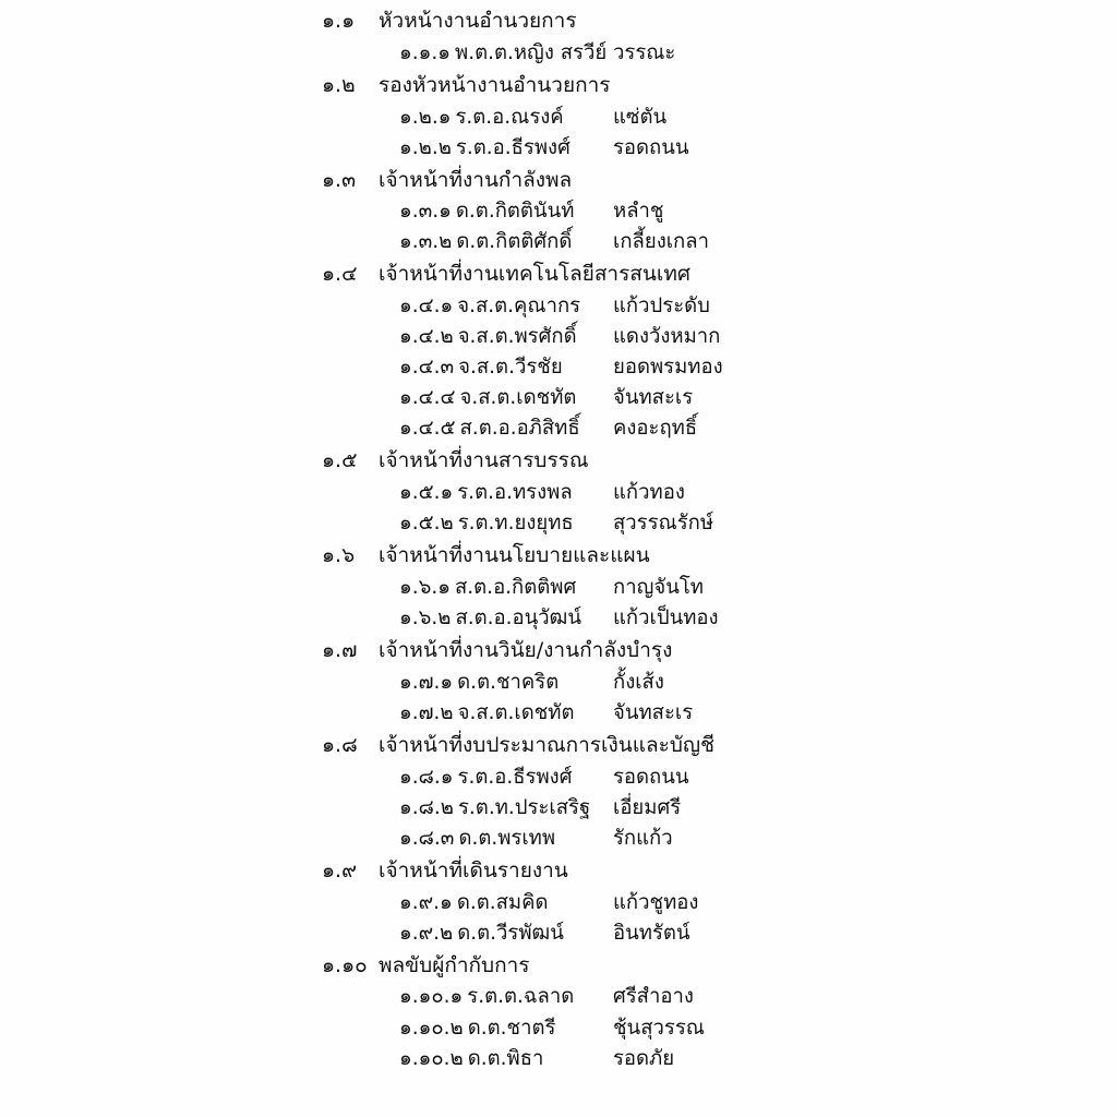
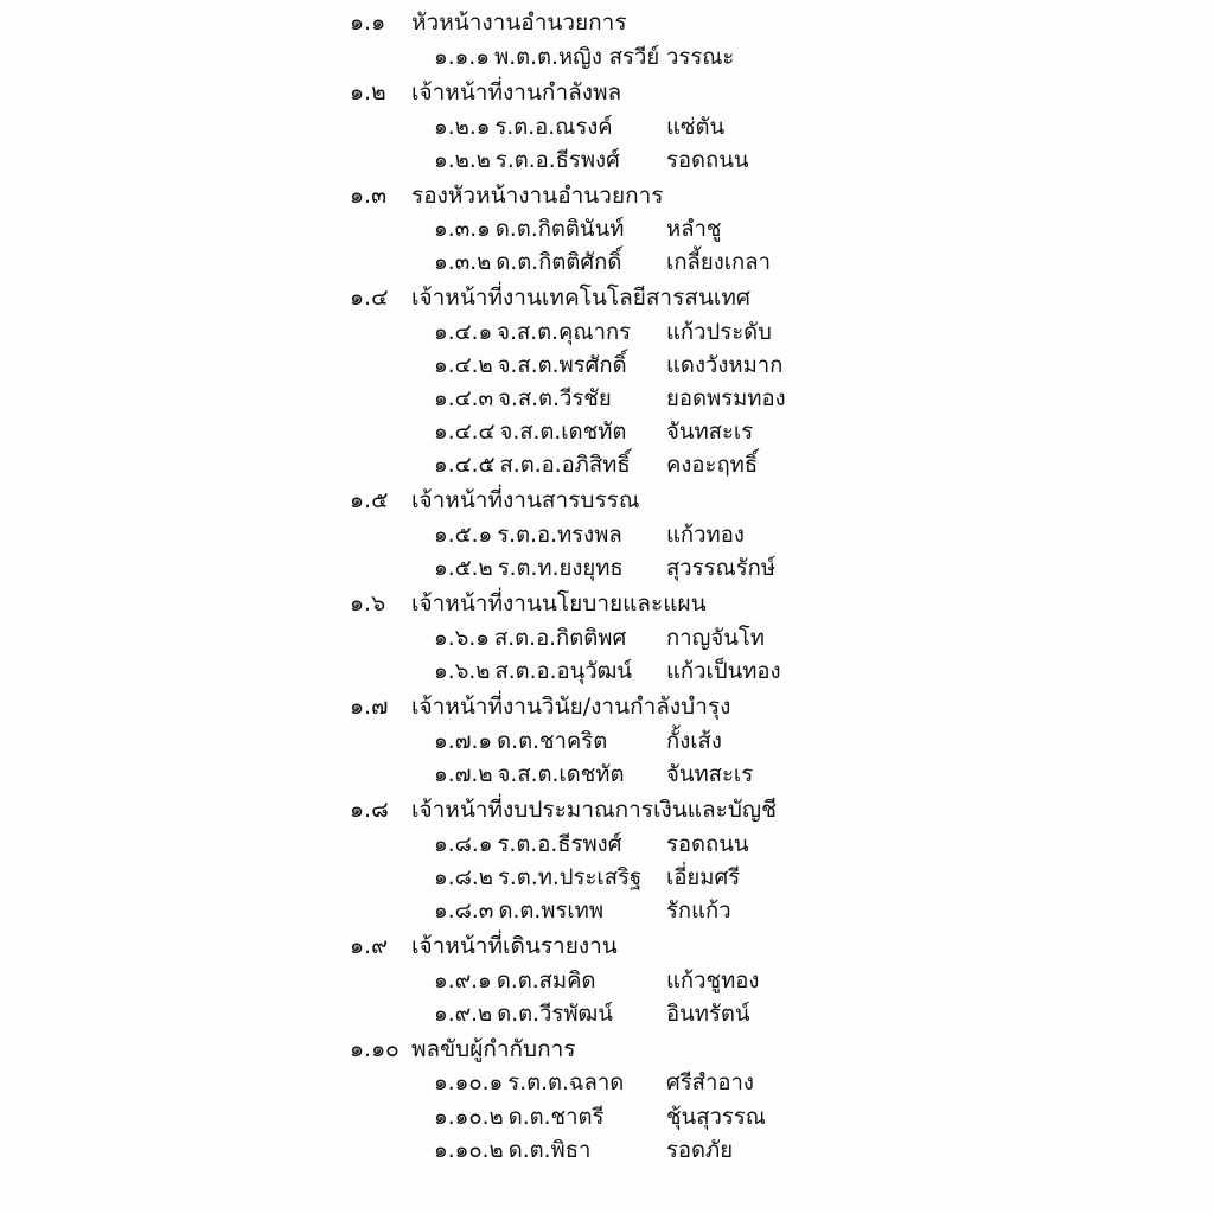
  ๑.๑
  หัวหน้างานอำนวยการ
  ๑.๑.๑ พ.ต.ต.หญิง สรวีย์
  วรรณะ
  ๑.๒
- รองหัวหน้างานอำนวยการ
+ เจ้าหน้าที่งานกำลังพล
  ๑.๒.๑ ร.ต.อ.ณรงค์
  แซ่ตัน
  ๑.๒.๒ ร.ต.อ.ธีรพงศ์
  รอดถนน
  ๑.๓
- เจ้าหน้าที่งานกำลังพล
+ รองหัวหน้างานอำนวยการ
  ๑.๓.๑ ด.ต.กิตตินันท์
  หลำชู
  ๑.๓.๒ ด.ต.กิตติศักดิ์
  เกลี้ยงเกลา
  ๑.๔
  เจ้าหน้าที่งานเทคโนโลยีสารสนเทศ
  ๑.๔.๑ จ.ส.ต.คุณากร
  แก้วประดับ
  ๑.๔.๒ จ.ส.ต.พรศักดิ์
  แดงวังหมาก
  ๑.๔.๓ จ.ส.ต.วีรชัย
  ยอดพรมทอง
  ๑.๔.๔ จ.ส.ต.เดชทัต
  จันทสะเร
  ๑.๔.๕ ส.ต.อ.อภิสิทธิ์
  คงอะฤทธิ์
  ๑.๕
  เจ้าหน้าที่งานสารบรรณ
  ๑.๕.๑ ร.ต.อ.ทรงพล
  แก้วทอง
  ๑.๕.๒ ร.ต.ท.ยงยุทธ
  สุวรรณรักษ์
  ๑.๖
  เจ้าหน้าที่งานนโยบายและแผน
  ๑.๖.๑ ส.ต.อ.กิตติพศ
  กาญจันโท
  ๑.๖.๒ ส.ต.อ.อนุวัฒน์
  แก้วเป็นทอง
  ๑.๗
  เจ้าหน้าที่งานวินัย/งานกำลังบำรุง
  ๑.๗.๑ ด.ต.ชาคริต
  กั้งเส้ง
  ๑.๗.๒ จ.ส.ต.เดชทัต
  จันทสะเร
  ๑.๘
  เจ้าหน้าที่งบประมาณการเงินและบัญชี
  ๑.๘.๑ ร.ต.อ.ธีรพงศ์
  รอดถนน
  ๑.๘.๒ ร.ต.ท.ประเสริฐ
  เอี่ยมศรี
  ๑.๘.๓ ด.ต.พรเทพ
  รักแก้ว
  ๑.๙
  เจ้าหน้าที่เดินรายงาน
  ๑.๙.๑ ด.ต.สมคิด
  แก้วชูทอง
  ๑.๙.๒ ด.ต.วีรพัฒน์
  อินทรัตน์
  ๑.๑๐
  พลขับผู้กำกับการ
  ๑.๑๐.๑ ร.ต.ต.ฉลาด
  ศรีสำอาง
  ๑.๑๐.๒ ด.ต.ชาตรี
  ชุ้นสุวรรณ
  ๑.๑๐.๒ ด.ต.พิธา
  รอดภัย
